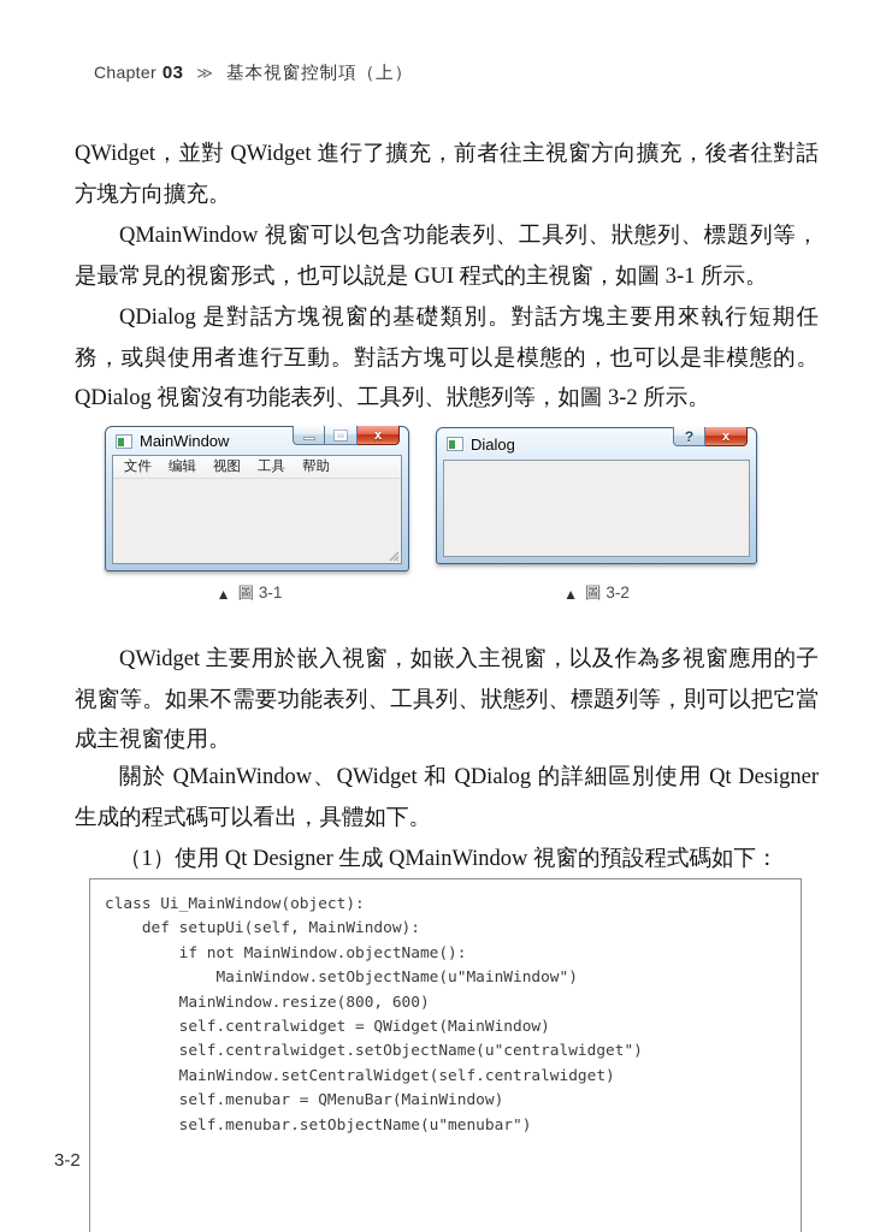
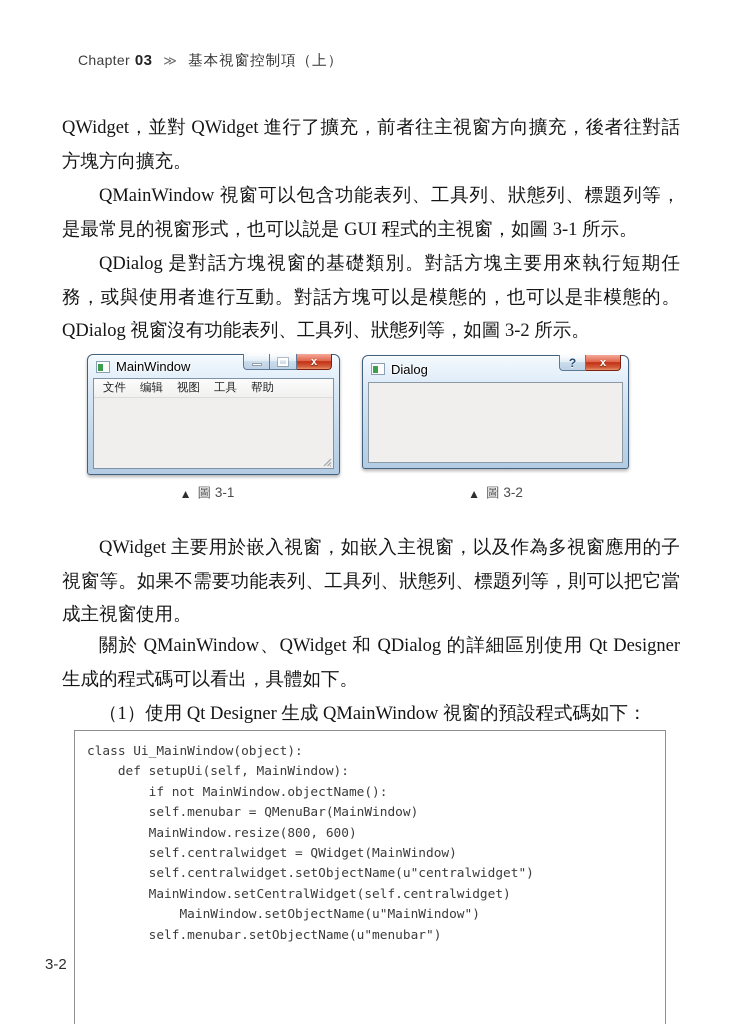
  Chapter
  03
  ≫
  基本視窗控制項（上）
  QWidget，並對 QWidget 進行了擴充，前者往主視窗方向擴充，後者往對話方塊方向擴充。
  QMainWindow 視窗可以包含功能表列、工具列、狀態列、標題列等，是最常見的視窗形式，也可以説是 GUI 程式的主視窗，如圖 3-1 所示。
  QDialog 是對話方塊視窗的基礎類別。對話方塊主要用來執行短期任務，或與使用者進行互動。對話方塊可以是模態的，也可以是非模態的。QDialog 視窗沒有功能表列、工具列、狀態列等，如圖 3-2 所示。
  QWidget 主要用於嵌入視窗，如嵌入主視窗，以及作為多視窗應用的子視窗等。如果不需要功能表列、工具列、狀態列、標題列等，則可以把它當成主視窗使用。
  關於 QMainWindow、QWidget 和 QDialog 的詳細區別使用 Qt Designer 生成的程式碼可以看出，具體如下。
  （1）使用 Qt Designer 生成 QMainWindow 視窗的預設程式碼如下：
  MainWindow
  x
  文件
  编辑
  视图
  工具
  帮助
  Dialog
  ?
  x
  ▲
  圖 3-1
  ▲
  圖 3-2
  class Ui_MainWindow(object):
  def setupUi(self, MainWindow):
  if not MainWindow.objectName():
- MainWindow.setObjectName(u"MainWindow")
+ self.menubar = QMenuBar(MainWindow)
  MainWindow.resize(800, 600)
  self.centralwidget = QWidget(MainWindow)
  self.centralwidget.setObjectName(u"centralwidget")
  MainWindow.setCentralWidget(self.centralwidget)
- self.menubar = QMenuBar(MainWindow)
+ MainWindow.setObjectName(u"MainWindow")
  self.menubar.setObjectName(u"menubar")
  3-2
